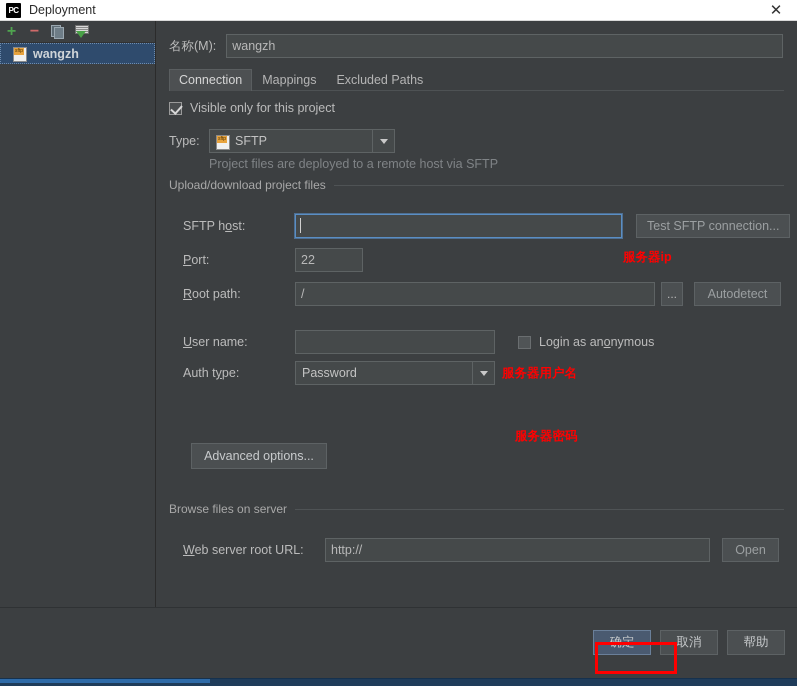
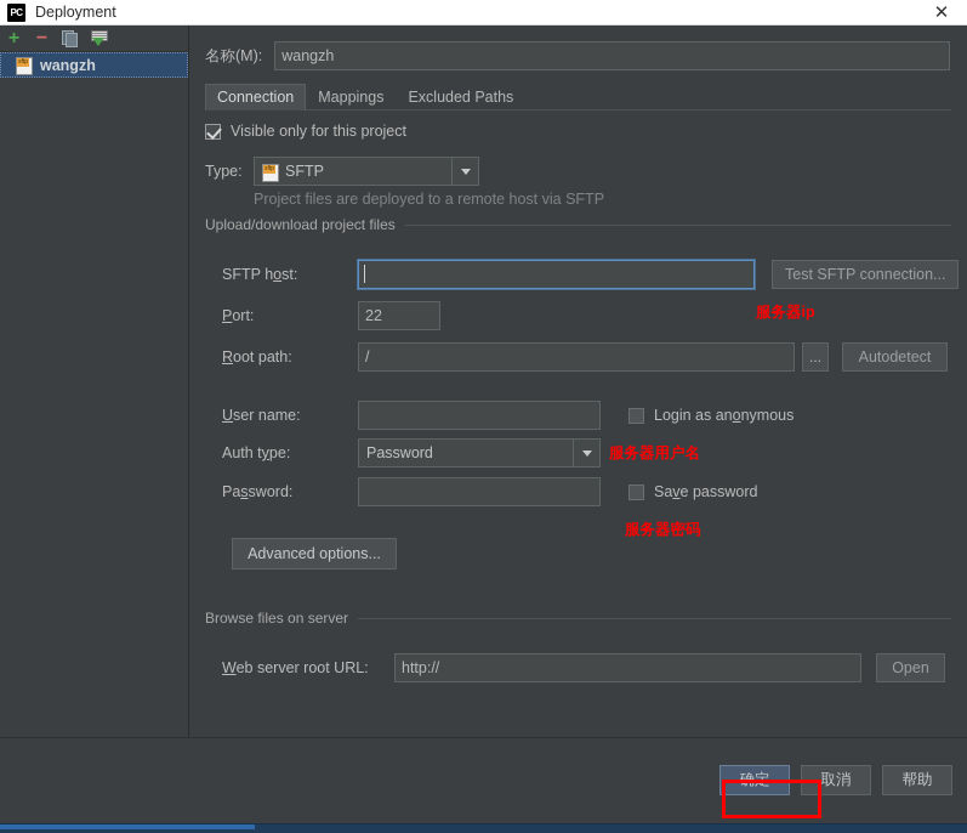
  PC
  Deployment
  ✕
  +
  −
  wangzh
  名称(M):
  wangzh
  Connection
  Mappings
  Excluded Paths
  Visible only for this project
  Type:
  SFTP
  Project files are deployed to a remote host via SFTP
  Upload/download project files
  SFTP host:
  Test SFTP connection...
  服务器ip
  Port:
  22
  Root path:
  /
  ...
  Autodetect
  User name:
  Login as anonymous
  服务器用户名
  Auth type:
  Password
+ Password:
+ Save password
  服务器密码
  Advanced options...
  Browse files on server
  Web server root URL:
  http://
  Open
  确定
  取消
  帮助
